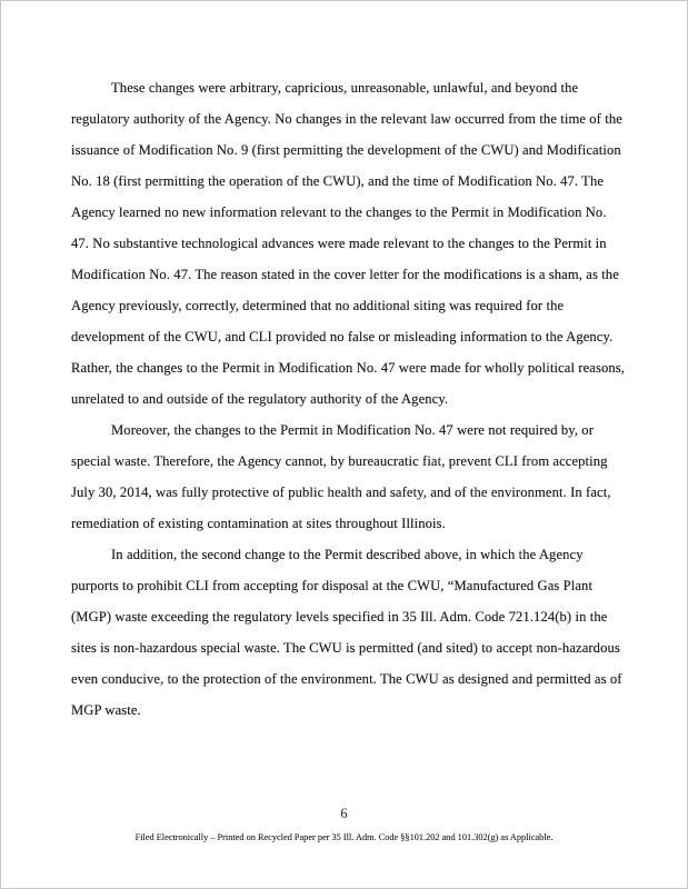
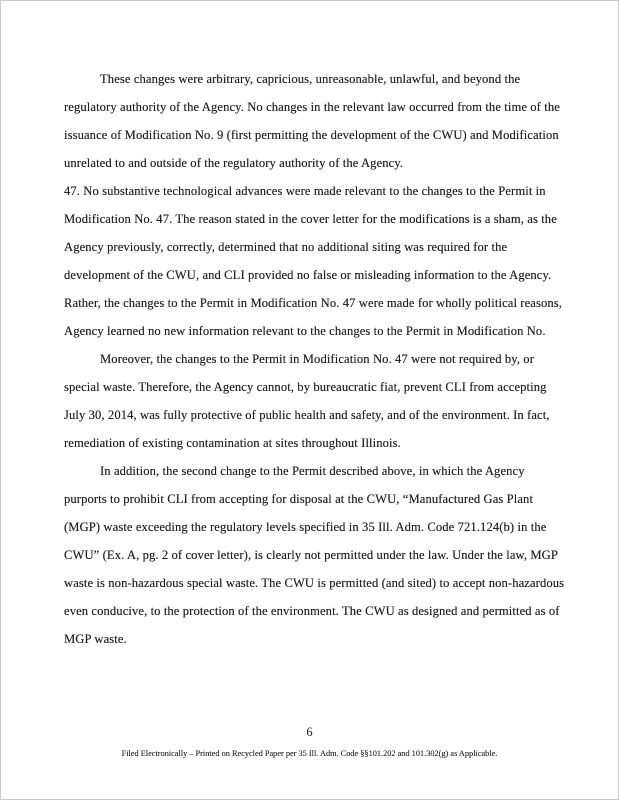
  These changes were arbitrary, capricious, unreasonable, unlawful, and beyond the
  regulatory authority of the Agency. No changes in the relevant law occurred from the time of the
  issuance of Modification No. 9 (first permitting the development of the CWU) and Modification
- No. 18 (first permitting the operation of the CWU), and the time of Modification No. 47. The
- Agency learned no new information relevant to the changes to the Permit in Modification No.
+ unrelated to and outside of the regulatory authority of the Agency.
  47. No substantive technological advances were made relevant to the changes to the Permit in
  Modification No. 47. The reason stated in the cover letter for the modifications is a sham, as the
  Agency previously, correctly, determined that no additional siting was required for the
  development of the CWU, and CLI provided no false or misleading information to the Agency.
  Rather, the changes to the Permit in Modification No. 47 were made for wholly political reasons,
- unrelated to and outside of the regulatory authority of the Agency.
+ Agency learned no new information relevant to the changes to the Permit in Modification No.
  Moreover, the changes to the Permit in Modification No. 47 were not required by, or
  special waste. Therefore, the Agency cannot, by bureaucratic fiat, prevent CLI from accepting
  July 30, 2014, was fully protective of public health and safety, and of the environment. In fact,
  remediation of existing contamination at sites throughout Illinois.
  In addition, the second change to the Permit described above, in which the Agency
  purports to prohibit CLI from accepting for disposal at the CWU, “Manufactured Gas Plant
  (MGP) waste exceeding the regulatory levels specified in 35 Ill. Adm. Code 721.124(b) in the
+ CWU” (Ex. A, pg. 2 of cover letter), is clearly not permitted under the law. Under the law, MGP
- sites is non-hazardous special waste. The CWU is permitted (and sited) to accept non-hazardous
+ waste is non-hazardous special waste. The CWU is permitted (and sited) to accept non-hazardous
  even conducive, to the protection of the environment. The CWU as designed and permitted as of
  MGP waste.
  6
  Filed Electronically – Printed on Recycled Paper per 35 Ill. Adm. Code §§101.202 and 101.302(g) as Applicable.
